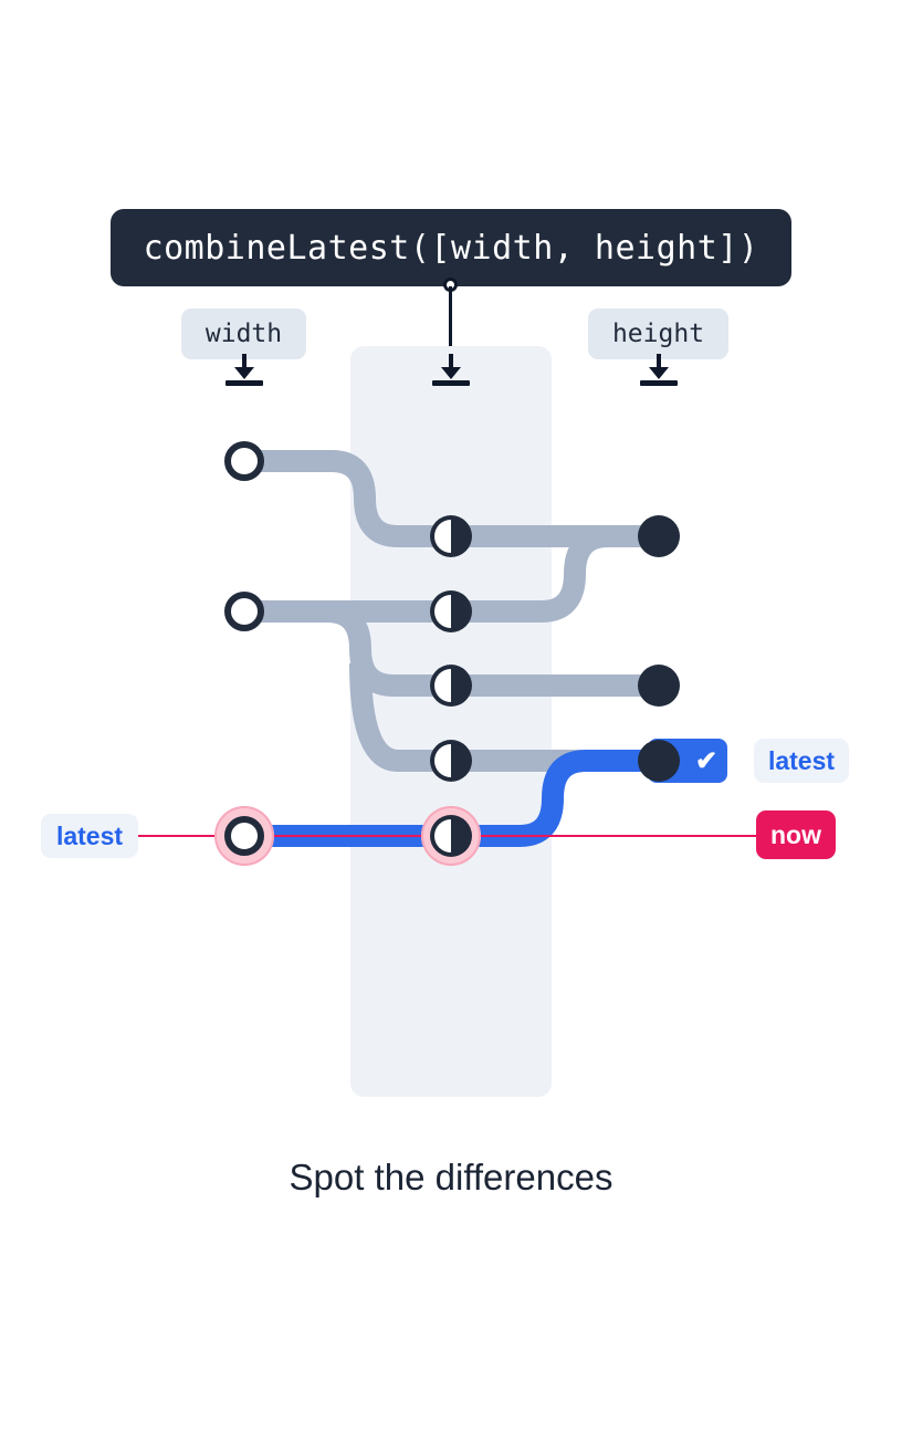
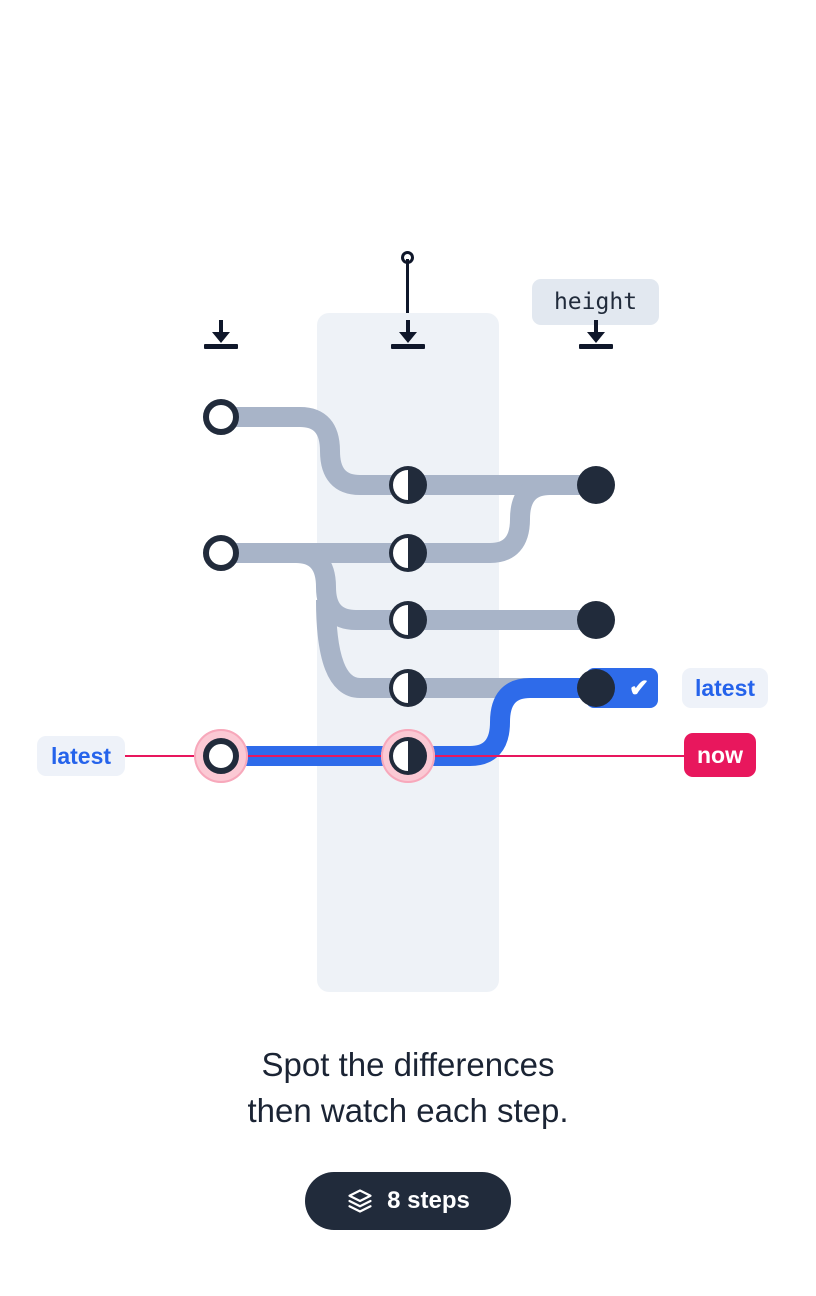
- combineLatest([width, height])
- width
  height
  ✔
  latest
  latest
  now
  Spot the differences
+ then watch each step.
+ 8 steps
